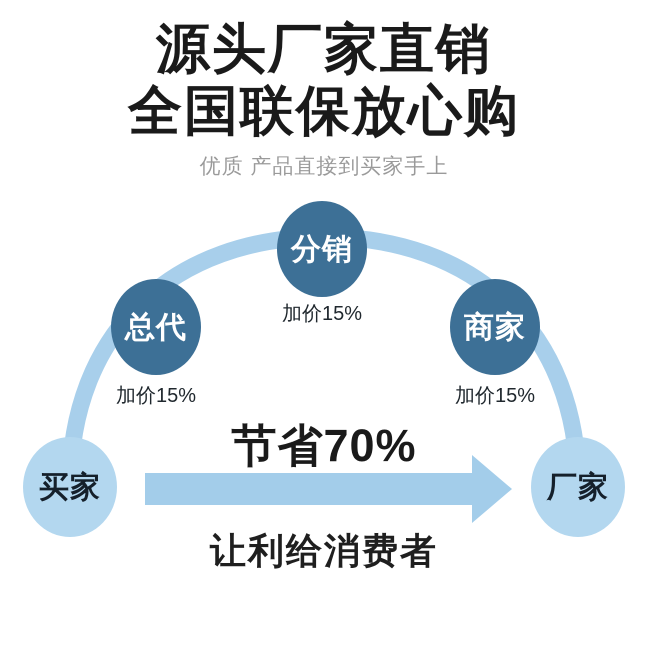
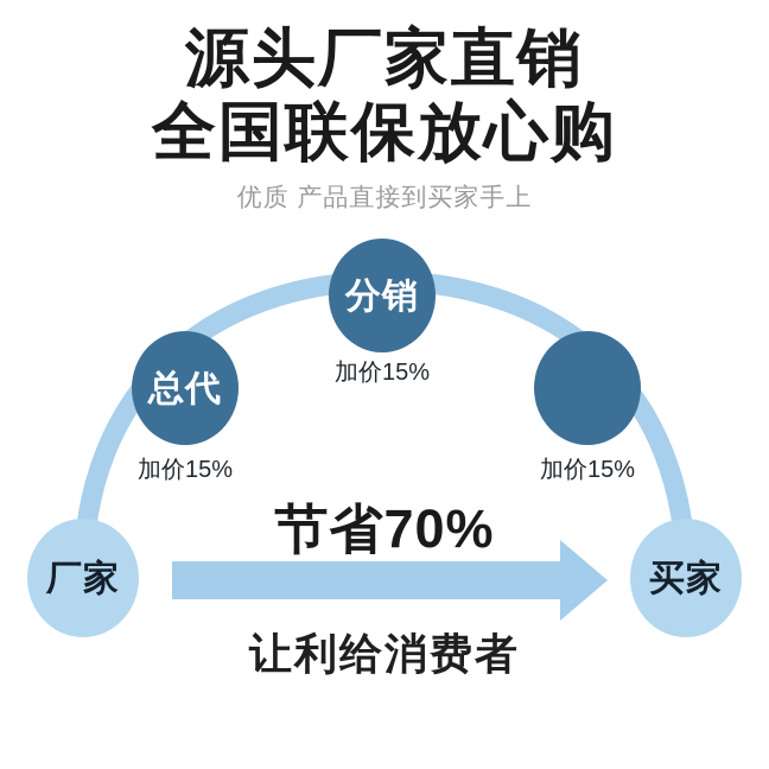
  源头厂家直销
  全国联保放心购
  优质 产品直接到买家手上
- 买家
+ 厂家
  总代
  分销
- 商家
- 厂家
+ 买家
  加价15%
  加价15%
  加价15%
  节省70%
  让利给消费者
